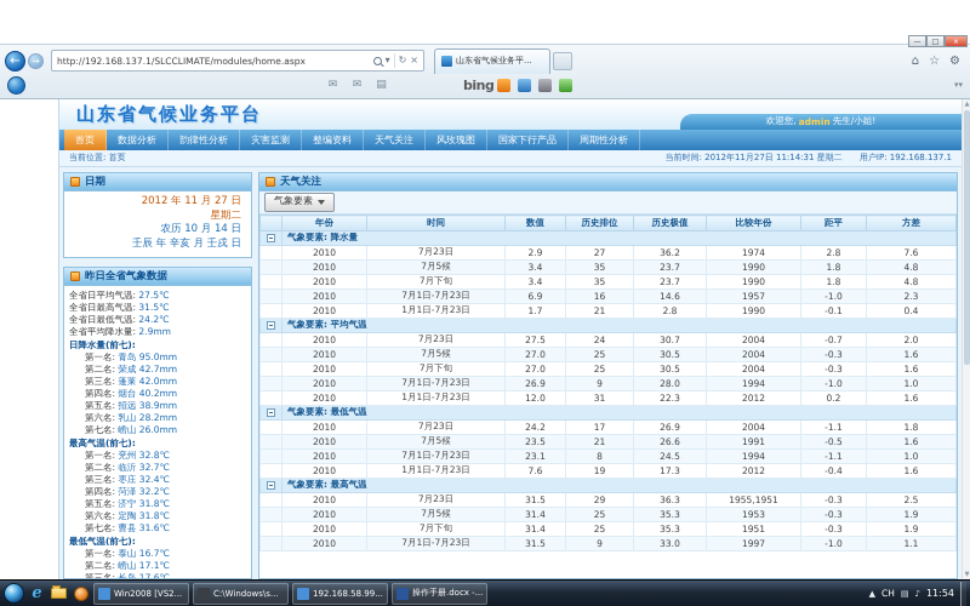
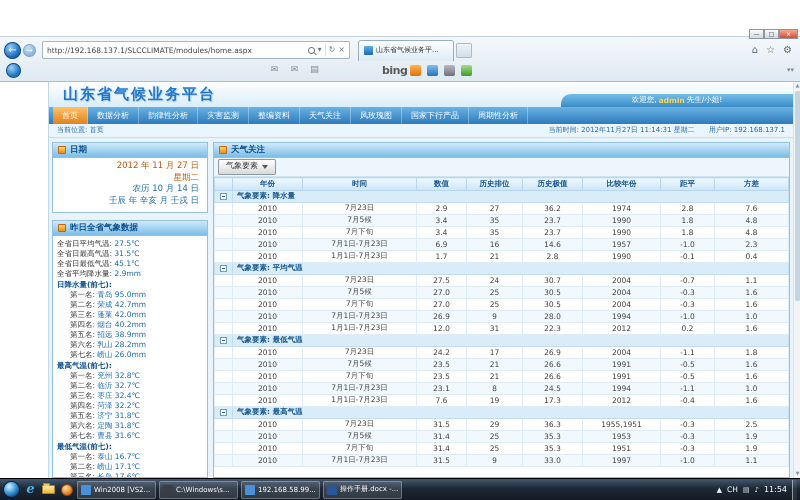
  ←
  →
  http://192.168.137.1/SLCCLIMATE/modules/home.aspx
  ▾
  ↻
  ×
  山东省气候业务平...
  ⌂
  ☆
  ⚙
  ✉
  ✉
  ▤
  bing
  ▾▾
  山东省气候业务平台
  欢迎您,
  admin
  先生/小姐!
  首页
  数据分析
  韵律性分析
  灾害监测
  整编资料
  天气关注
  风玫瑰图
  国家下行产品
  周期性分析
  当前位置: 首页
  当前时间: 2012年11月27日 11:14:31 星期二 用户IP: 192.168.137.1
  日期
  2012 年 11 月 27 日
  星期二
  农历 10 月 14 日
  壬辰 年 辛亥 月 壬戌 日
  昨日全省气象数据
  全省日平均气温: 27.5℃
  全省日最高气温: 31.5℃
- 全省日最低气温: 24.2℃
+ 全省日最低气温: 45.1℃
  全省平均降水量: 2.9mm
  日降水量(前七):
  第一名: 青岛 95.0mm
  第二名: 荣成 42.7mm
  第三名: 蓬莱 42.0mm
  第四名: 烟台 40.2mm
  第五名: 招远 38.9mm
  第六名: 乳山 28.2mm
  第七名: 崂山 26.0mm
  最高气温(前七):
  第一名: 兖州 32.8℃
  第二名: 临沂 32.7℃
  第三名: 枣庄 32.4℃
  第四名: 菏泽 32.2℃
  第五名: 济宁 31.8℃
  第六名: 定陶 31.8℃
  第七名: 曹县 31.6℃
  最低气温(前七):
  第一名: 泰山 16.7℃
  第二名: 崂山 17.1℃
  第三名: 长岛 17.6℃
  天气关注
  气象要素
  	年份	时间	数值	历史排位	历史极值	比较年份	距平	方差
  	气象要素: 降水量
  	2010	7月23日	2.9	27	36.2	1974	2.8	7.6
  	2010	7月5候	3.4	35	23.7	1990	1.8	4.8
  	2010	7月下旬	3.4	35	23.7	1990	1.8	4.8
  	2010	7月1日-7月23日	6.9	16	14.6	1957	-1.0	2.3
  	2010	1月1日-7月23日	1.7	21	2.8	1990	-0.1	0.4
  	气象要素: 平均气温
- 	2010	7月23日	27.5	24	30.7	2004	-0.7	2.0
+ 	2010	7月23日	27.5	24	30.7	2004	-0.7	1.1
  	2010	7月5候	27.0	25	30.5	2004	-0.3	1.6
  	2010	7月下旬	27.0	25	30.5	2004	-0.3	1.6
  	2010	7月1日-7月23日	26.9	9	28.0	1994	-1.0	1.0
  	2010	1月1日-7月23日	12.0	31	22.3	2012	0.2	1.6
  	气象要素: 最低气温
  	2010	7月23日	24.2	17	26.9	2004	-1.1	1.8
  	2010	7月5候	23.5	21	26.6	1991	-0.5	1.6
+ 	2010	7月下旬	23.5	21	26.6	1991	-0.5	1.6
  	2010	7月1日-7月23日	23.1	8	24.5	1994	-1.1	1.0
  	2010	1月1日-7月23日	7.6	19	17.3	2012	-0.4	1.6
  	气象要素: 最高气温
  	2010	7月23日	31.5	29	36.3	1955,1951	-0.3	2.5
  	2010	7月5候	31.4	25	35.3	1953	-0.3	1.9
  	2010	7月下旬	31.4	25	35.3	1951	-0.3	1.9
  	2010	7月1日-7月23日	31.5	9	33.0	1997	-1.0	1.1
  e
  Win2008 [VS2...
  C:\Windows\s...
  192.168.58.99...
  操作手册.docx -...
  ▲
  CH
  ▤
  ♪
  11:54
